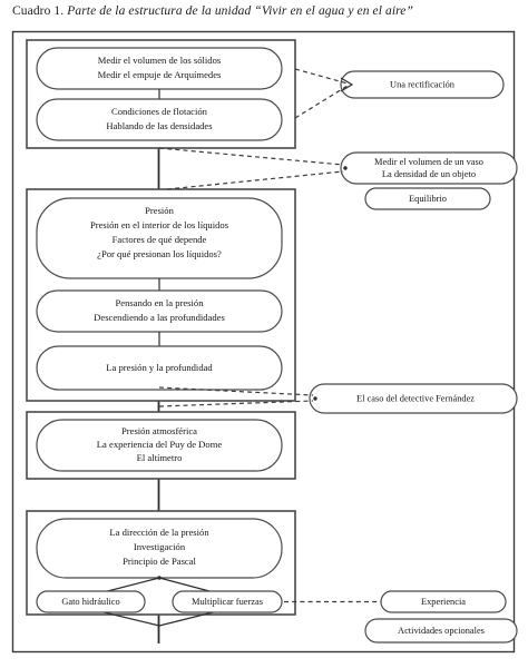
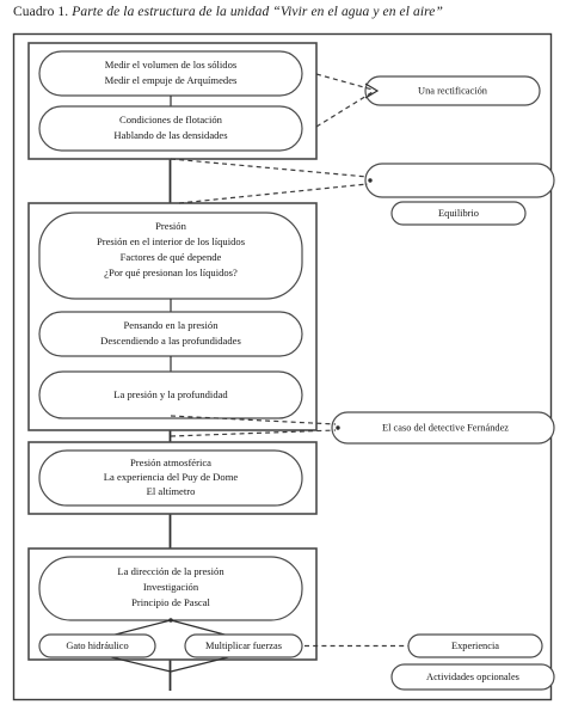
  Cuadro 1. Parte de la estructura de la unidad “Vivir en el agua y en el aire”
  Medir el volumen de los sólidos
  Medir el empuje de Arquímedes
  Condiciones de flotación
  Hablando de las densidades
  Presión
  Presión en el interior de los líquidos
  Factores de qué depende
  ¿Por qué presionan los líquidos?
  Pensando en la presión
  Descendiendo a las profundidades
  La presión y la profundidad
  Presión atmosférica
  La experiencia del Puy de Dome
  El altímetro
  La dirección de la presión
  Investigación
  Principio de Pascal
  Gato hidráulico
  Multiplicar fuerzas
  Una rectificación
- Medir el volumen de un vaso
- La densidad de un objeto
  Equilibrio
  El caso del detective Fernández
  Experiencia
  Actividades opcionales
